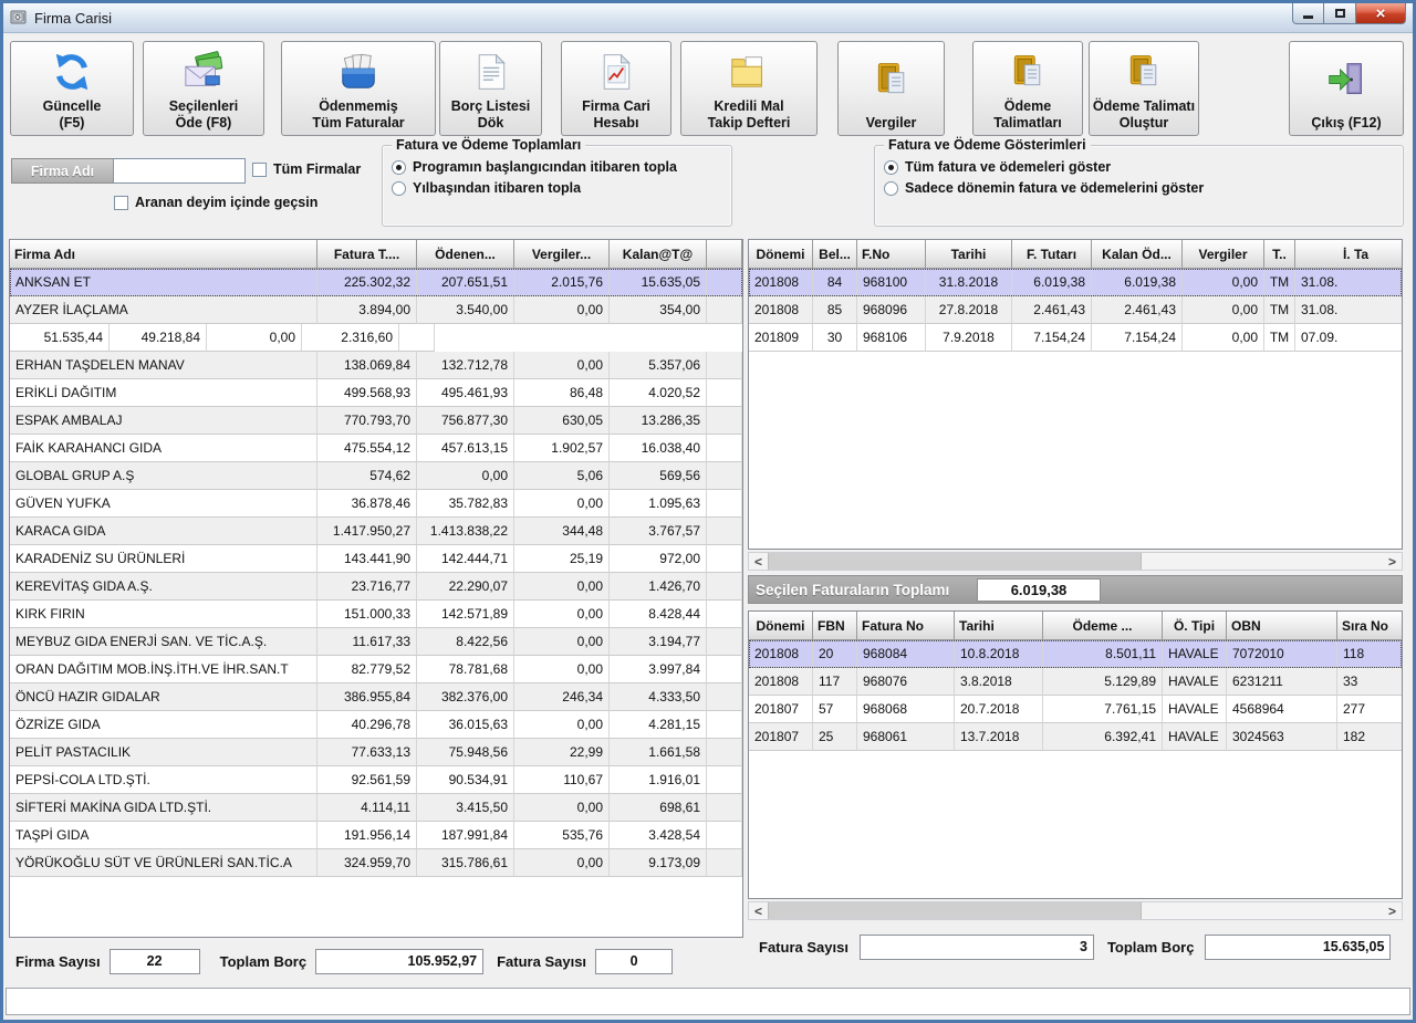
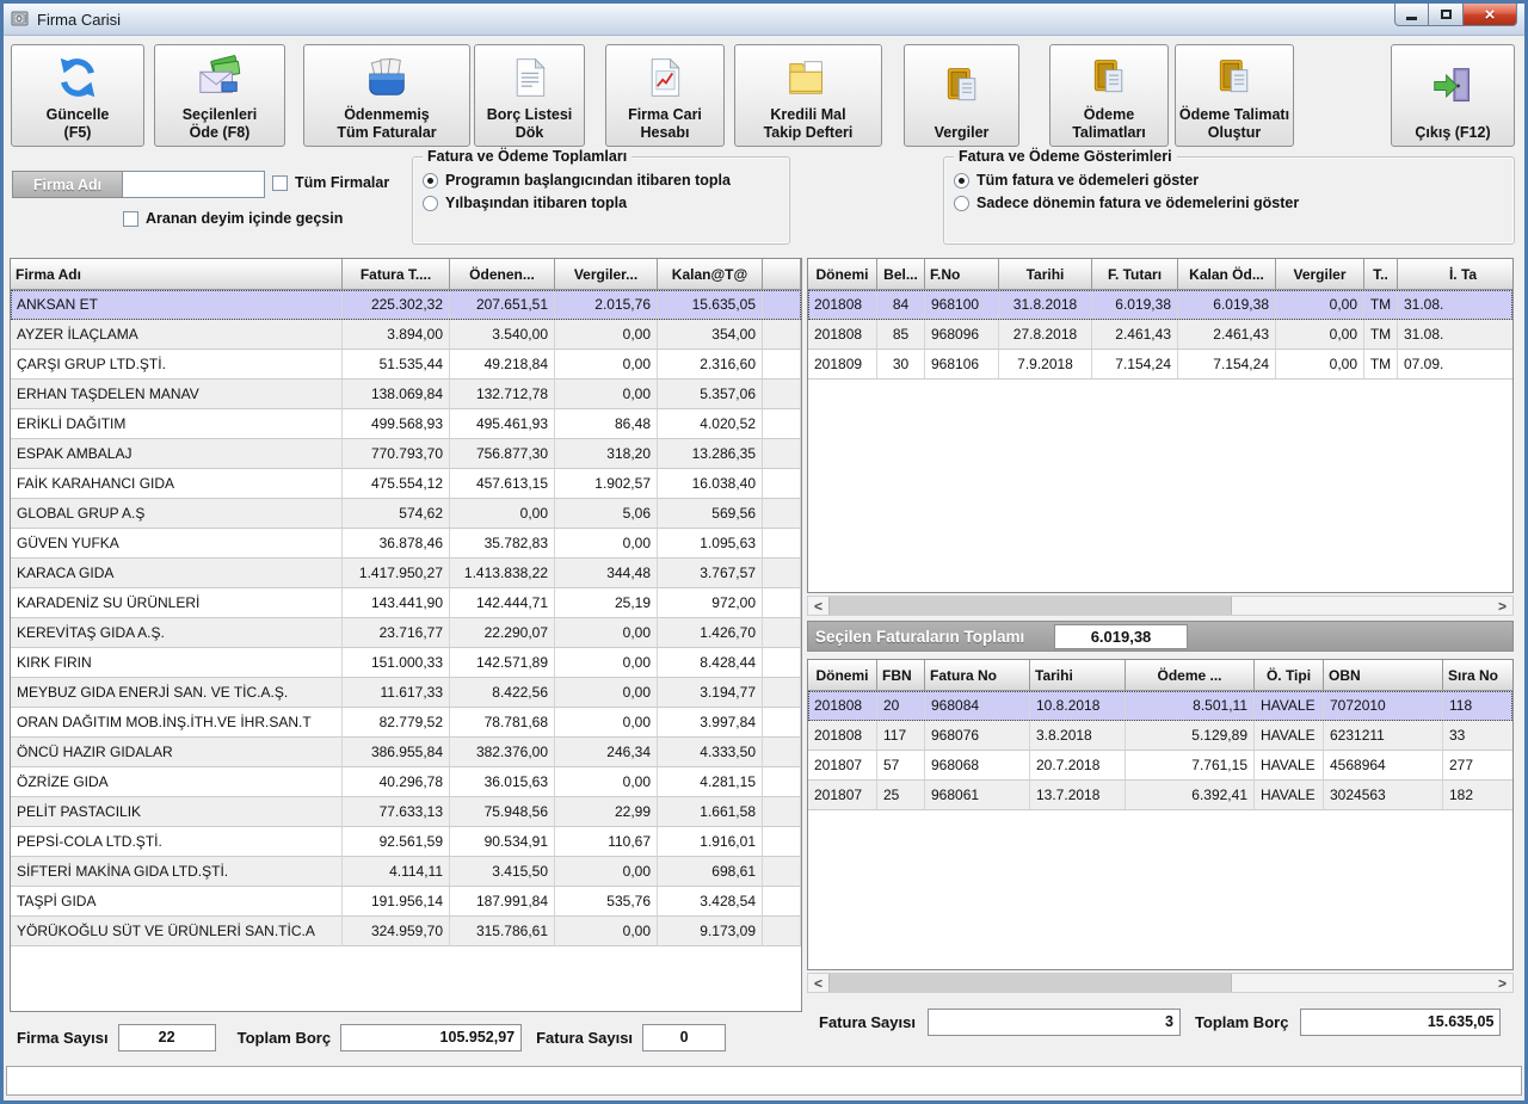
  Firma Carisi
  ×
  Güncelle
  (F5)
  Seçilenleri
  Öde (F8)
  Ödenmemiş
  Tüm Faturalar
  Borç Listesi
  Dök
  Firma Cari
  Hesabı
  Kredili Mal
  Takip Defteri
  Vergiler
  Ödeme
  Talimatları
  Ödeme Talimatı
  Oluştur
  Çıkış (F12)
  Firma Adı
  Tüm Firmalar
  Aranan deyim içinde geçsin
  Fatura ve Ödeme Toplamları
  Programın başlangıcından itibaren topla
  Yılbaşından itibaren topla
  Fatura ve Ödeme Gösterimleri
  Tüm fatura ve ödemeleri göster
  Sadece dönemin fatura ve ödemelerini göster
  Firma Adı
  Fatura T....
  Ödenen...
  Vergiler...
  Kalan@T@
  ANKSAN ET
  225.302,32
  207.651,51
  2.015,76
  15.635,05
  AYZER İLAÇLAMA
  3.894,00
  3.540,00
  0,00
  354,00
+ ÇARŞI GRUP LTD.ŞTİ.
  51.535,44
  49.218,84
  0,00
  2.316,60
  ERHAN TAŞDELEN MANAV
  138.069,84
  132.712,78
  0,00
  5.357,06
  ERİKLİ DAĞITIM
  499.568,93
  495.461,93
  86,48
  4.020,52
  ESPAK AMBALAJ
  770.793,70
  756.877,30
- 630,05
+ 318,20
  13.286,35
  FAİK KARAHANCI GIDA
  475.554,12
  457.613,15
  1.902,57
  16.038,40
  GLOBAL GRUP A.Ş
  574,62
  0,00
  5,06
  569,56
  GÜVEN YUFKA
  36.878,46
  35.782,83
  0,00
  1.095,63
  KARACA GIDA
  1.417.950,27
  1.413.838,22
  344,48
  3.767,57
  KARADENİZ SU ÜRÜNLERİ
  143.441,90
  142.444,71
  25,19
  972,00
  KEREVİTAŞ GIDA A.Ş.
  23.716,77
  22.290,07
  0,00
  1.426,70
  KIRK FIRIN
  151.000,33
  142.571,89
  0,00
  8.428,44
  MEYBUZ GIDA ENERJİ SAN. VE TİC.A.Ş.
  11.617,33
  8.422,56
  0,00
  3.194,77
  ORAN DAĞITIM MOB.İNŞ.İTH.VE İHR.SAN.T
  82.779,52
  78.781,68
  0,00
  3.997,84
  ÖNCÜ HAZIR GIDALAR
  386.955,84
  382.376,00
  246,34
  4.333,50
  ÖZRİZE GIDA
  40.296,78
  36.015,63
  0,00
  4.281,15
  PELİT PASTACILIK
  77.633,13
  75.948,56
  22,99
  1.661,58
  PEPSİ-COLA LTD.ŞTİ.
  92.561,59
  90.534,91
  110,67
  1.916,01
  SİFTERİ MAKİNA GIDA LTD.ŞTİ.
  4.114,11
  3.415,50
  0,00
  698,61
  TAŞPİ GIDA
  191.956,14
  187.991,84
  535,76
  3.428,54
  YÖRÜKOĞLU SÜT VE ÜRÜNLERİ SAN.TİC.A
  324.959,70
  315.786,61
  0,00
  9.173,09
  Firma Sayısı
  22
  Toplam Borç
  105.952,97
  Fatura Sayısı
  0
  Dönemi
  Bel...
  F.No
  Tarihi
  F. Tutarı
  Kalan Öd...
  Vergiler
  T..
  İ. Ta
  201808
  84
  968100
  31.8.2018
  6.019,38
  6.019,38
  0,00
  TM
  31.08.
  201808
  85
  968096
  27.8.2018
  2.461,43
  2.461,43
  0,00
  TM
  31.08.
  201809
  30
  968106
  7.9.2018
  7.154,24
  7.154,24
  0,00
  TM
  07.09.
  <
  >
  Seçilen Faturaların Toplamı
  6.019,38
  Dönemi
  FBN
  Fatura No
  Tarihi
  Ödeme ...
  Ö. Tipi
  OBN
  Sıra No
  201808
  20
  968084
  10.8.2018
  8.501,11
  HAVALE
  7072010
  118
  201808
  117
  968076
  3.8.2018
  5.129,89
  HAVALE
  6231211
  33
  201807
  57
  968068
  20.7.2018
  7.761,15
  HAVALE
  4568964
  277
  201807
  25
  968061
  13.7.2018
  6.392,41
  HAVALE
  3024563
  182
  <
  >
  Fatura Sayısı
  3
  Toplam Borç
  15.635,05
